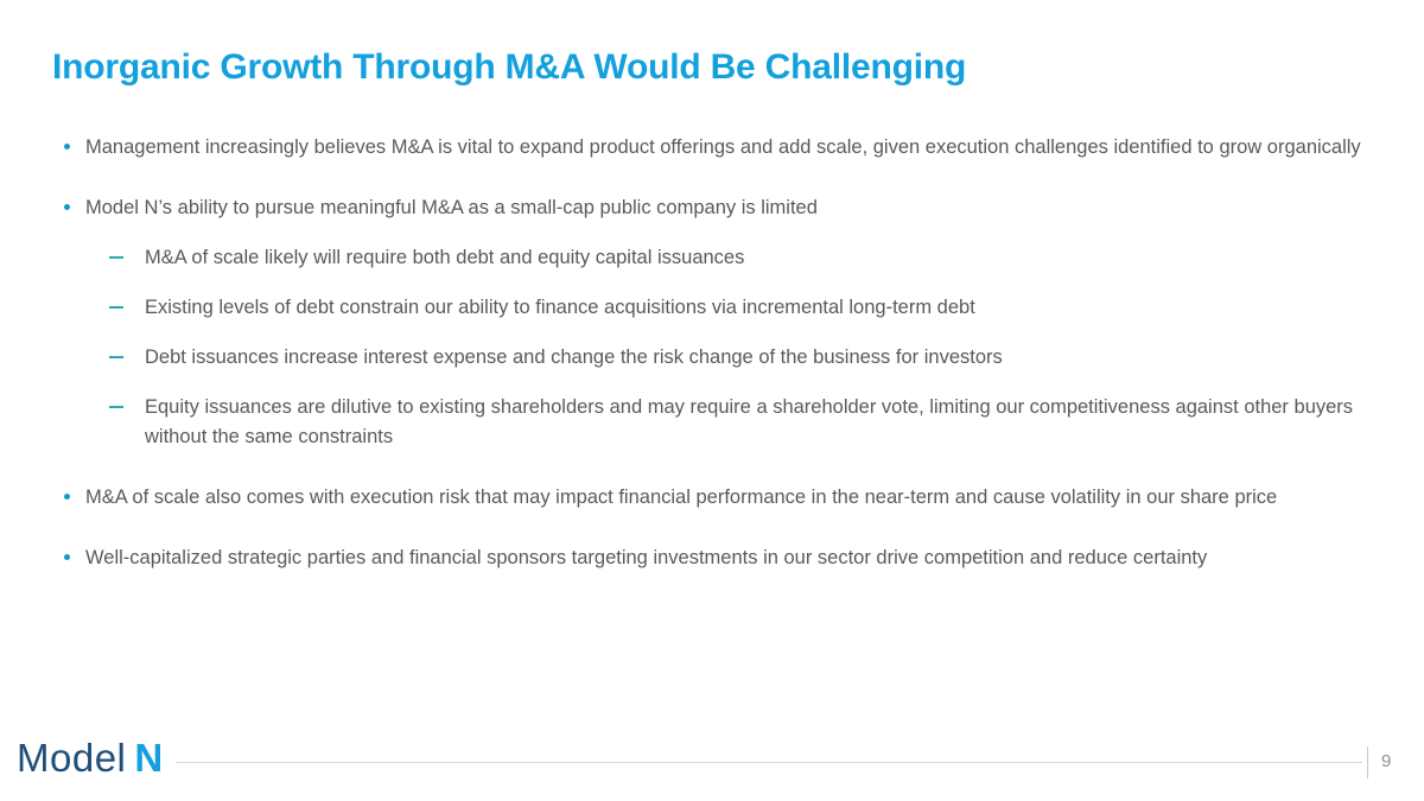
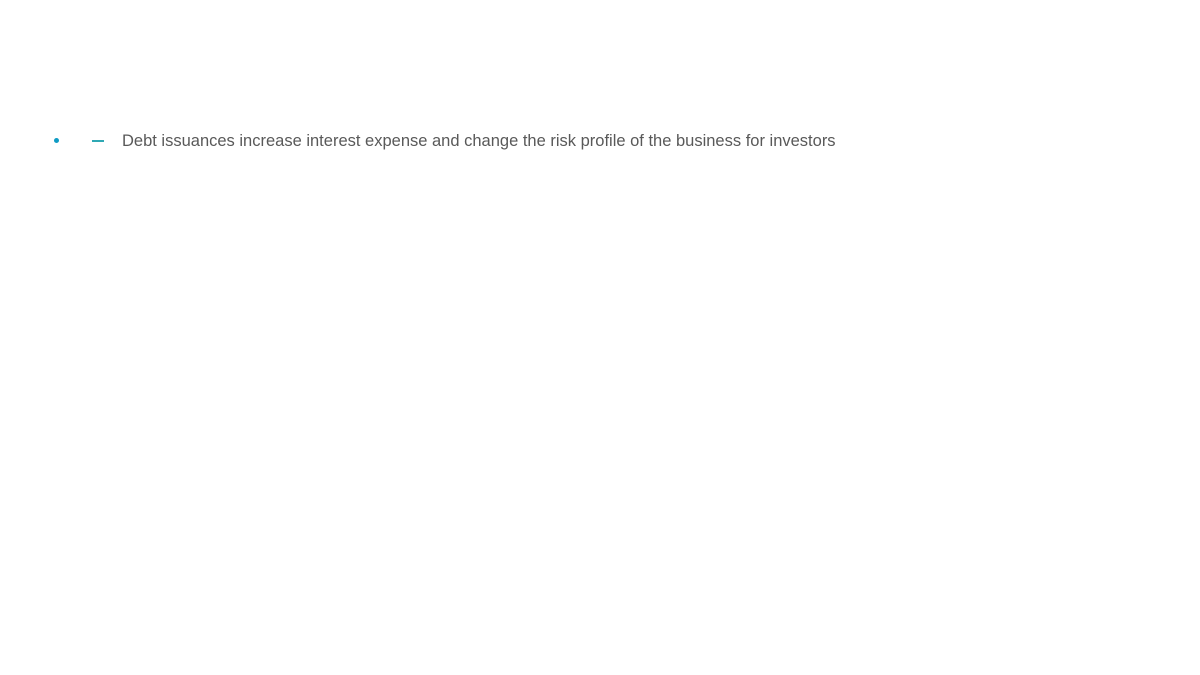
- Inorganic Growth Through M&A Would Be Challenging
- Management increasingly believes M&A is vital to expand product offerings and add scale, given execution challenges identified to grow organically
- Model N’s ability to pursue meaningful M&A as a small-cap public company is limited
- M&A of scale likely will require both debt and equity capital issuances
- Existing levels of debt constrain our ability to finance acquisitions via incremental long-term debt
- Debt issuances increase interest expense and change the risk change of the business for investors
+ Debt issuances increase interest expense and change the risk profile of the business for investors
- Equity issuances are dilutive to existing shareholders and may require a shareholder vote, limiting our competitiveness against other buyers without the same constraints
- M&A of scale also comes with execution risk that may impact financial performance in the near-term and cause volatility in our share price
- Well-capitalized strategic parties and financial sponsors targeting investments in our sector drive competition and reduce certainty
- Model N
- 9
